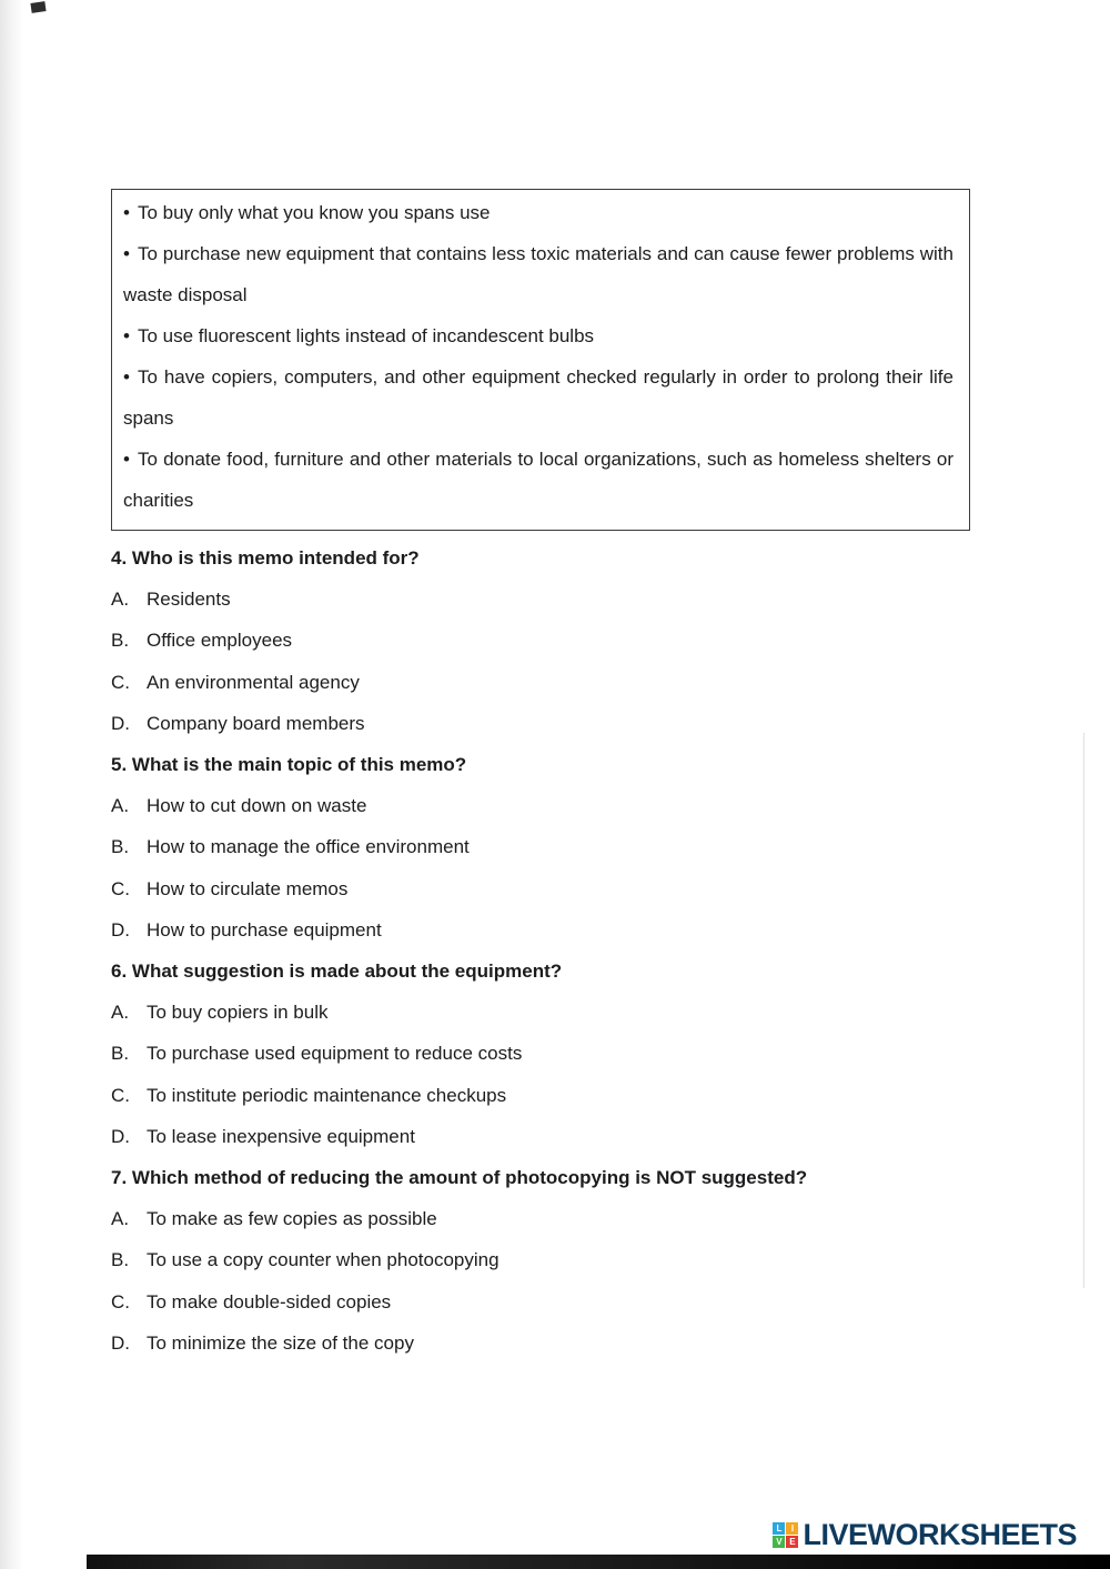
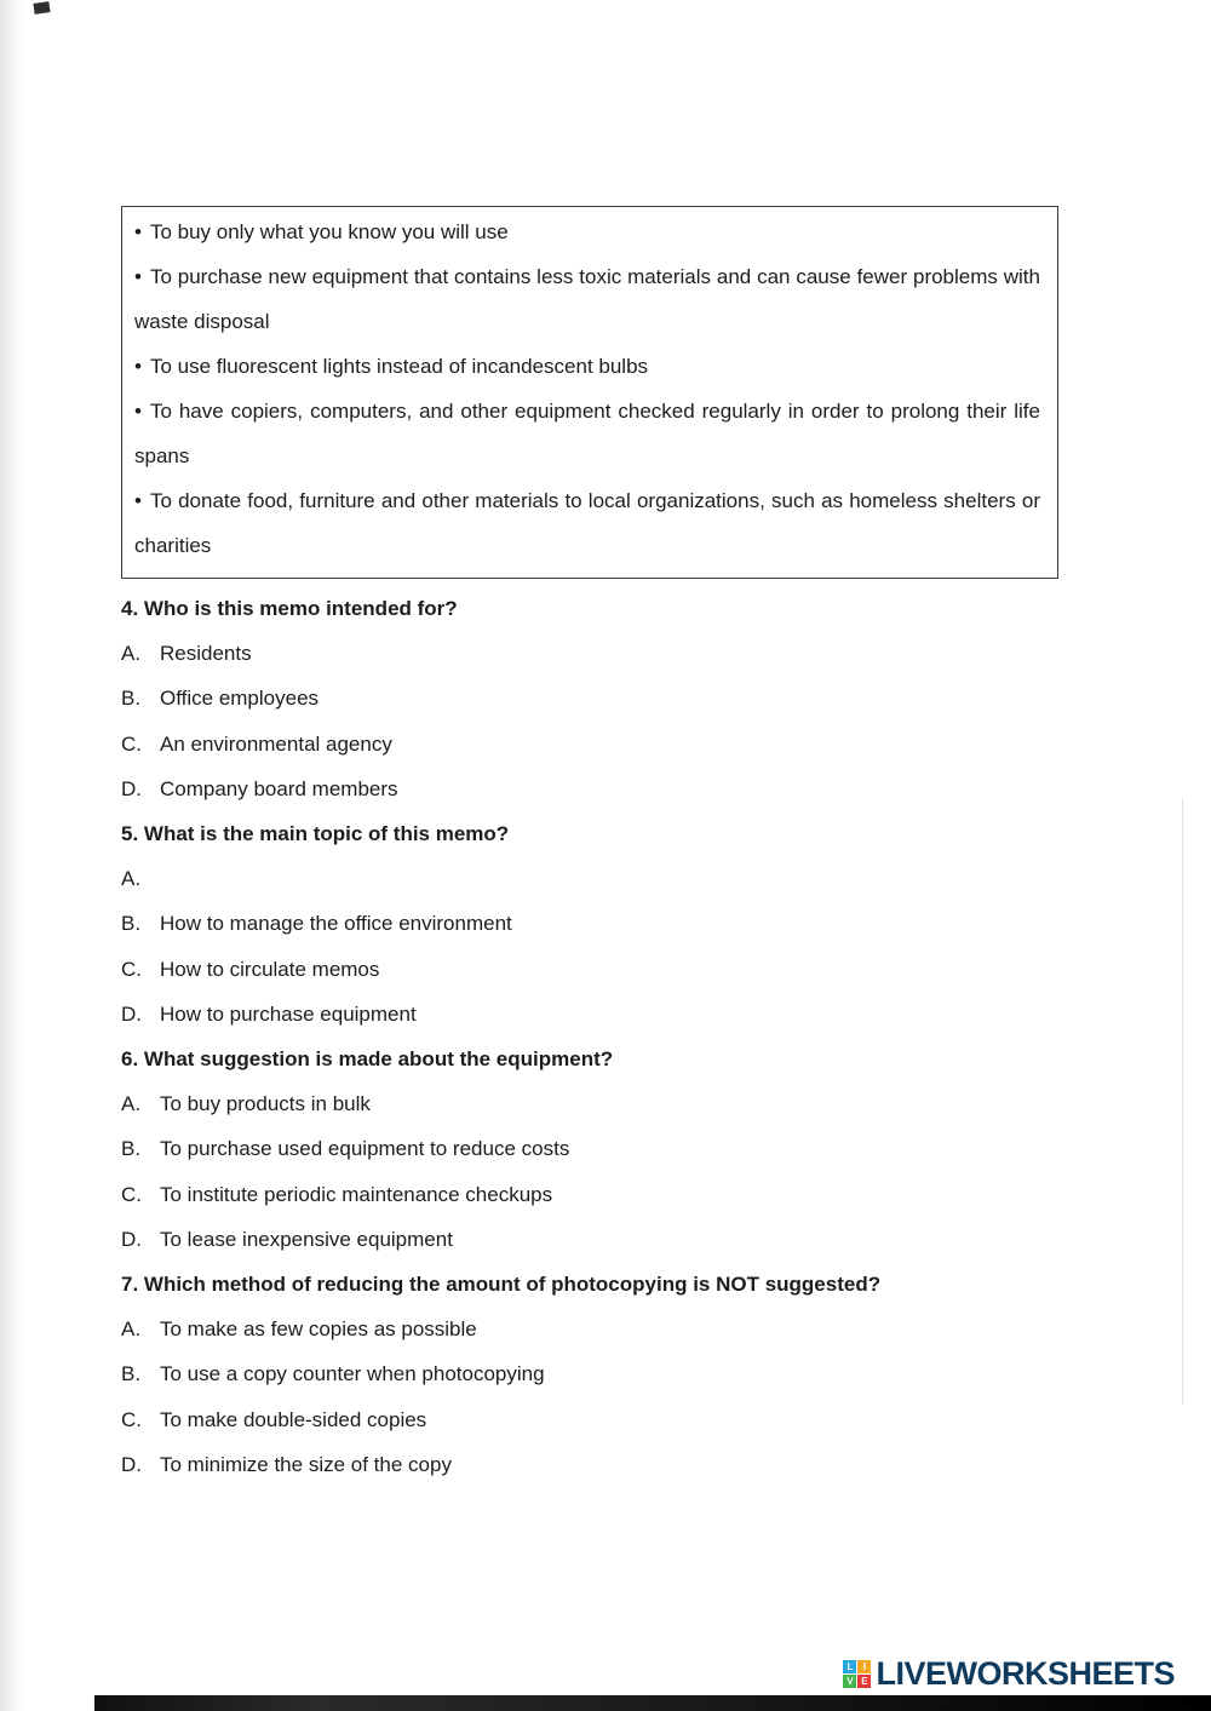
- • To buy only what you know you spans use
+ • To buy only what you know you will use
  • To purchase new equipment that contains less toxic materials and can cause fewer problems with waste disposal
  • To use fluorescent lights instead of incandescent bulbs
  • To have copiers, computers, and other equipment checked regularly in order to prolong their life spans
  • To donate food, furniture and other materials to local organizations, such as homeless shelters or charities
  4. Who is this memo intended for?
  A.
  Residents
  B.
  Office employees
  C.
  An environmental agency
  D.
  Company board members
  5. What is the main topic of this memo?
  A.
- How to cut down on waste
  B.
  How to manage the office environment
  C.
  How to circulate memos
  D.
  How to purchase equipment
  6. What suggestion is made about the equipment?
  A.
- To buy copiers in bulk
+ To buy products in bulk
  B.
  To purchase used equipment to reduce costs
  C.
  To institute periodic maintenance checkups
  D.
  To lease inexpensive equipment
  7. Which method of reducing the amount of photocopying is NOT suggested?
  A.
  To make as few copies as possible
  B.
  To use a copy counter when photocopying
  C.
  To make double-sided copies
  D.
  To minimize the size of the copy
  L
  I
  V
  E
  LIVEWORKSHEETS
